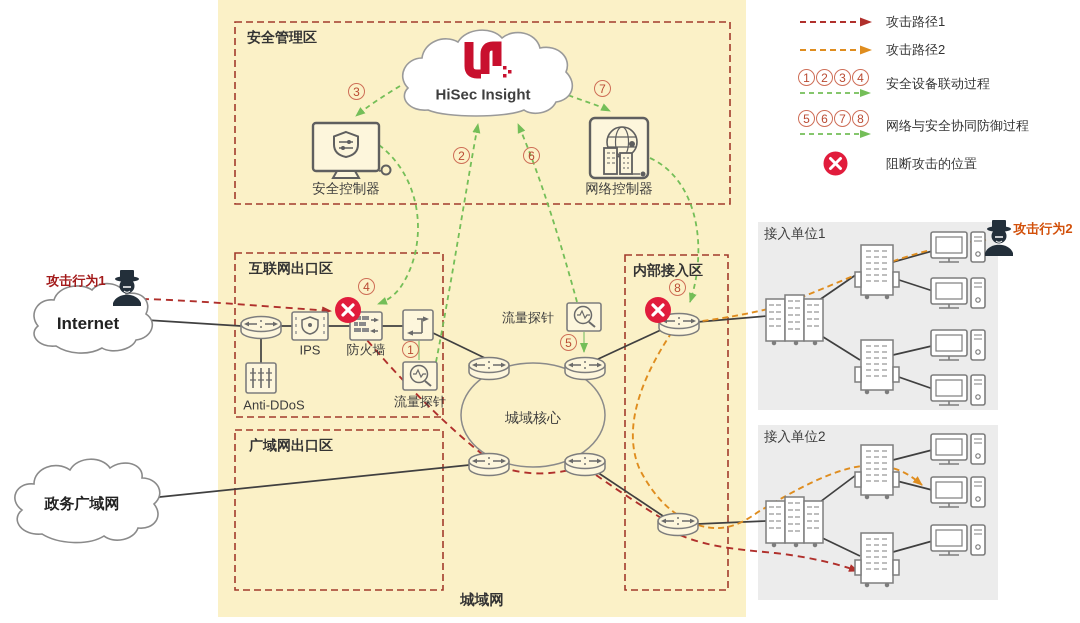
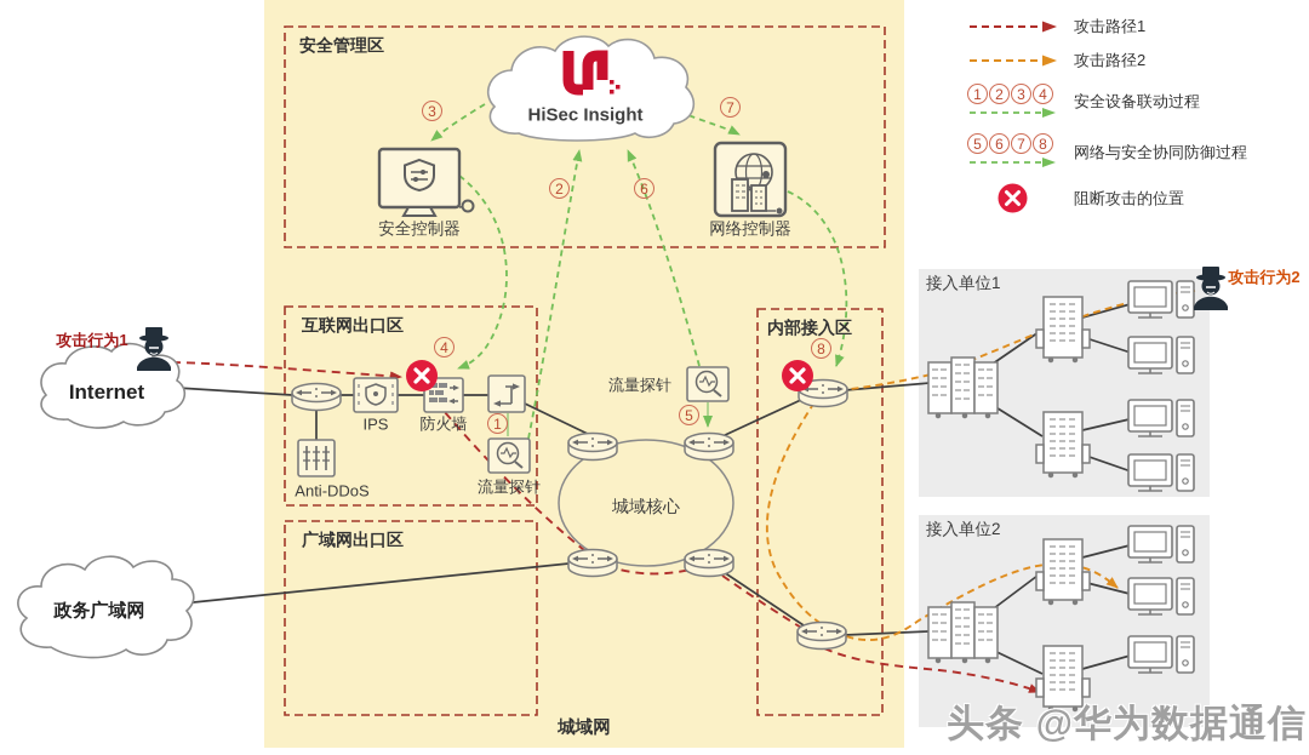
  安全管理区
  互联网出口区
  广域网出口区
  内部接入区
  城域网
  接入单位1
  接入单位2
  HiSec Insight
  安全控制器
  网络控制器
  Internet
  政务广域网
  IPS
  Anti-DDoS
  防火墙
  流量探针
  流量探针
  城域核心
  攻击行为1
  攻击行为2
  1
  2
  3
  4
  5
  6
  7
  8
  攻击路径1
  攻击路径2
  1
  2
  3
  4
  安全设备联动过程
  5
  6
  7
  8
  网络与安全协同防御过程
  阻断攻击的位置
+ 头条 @华为数据通信
